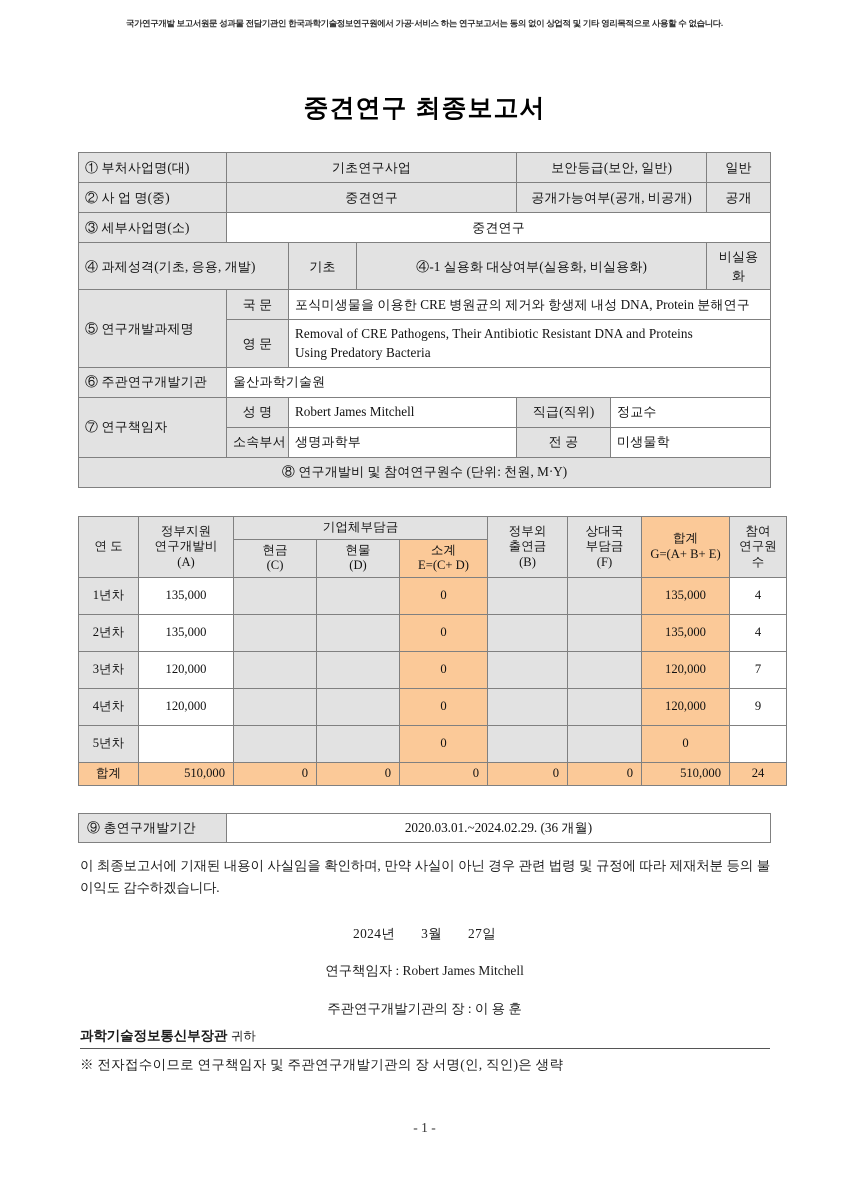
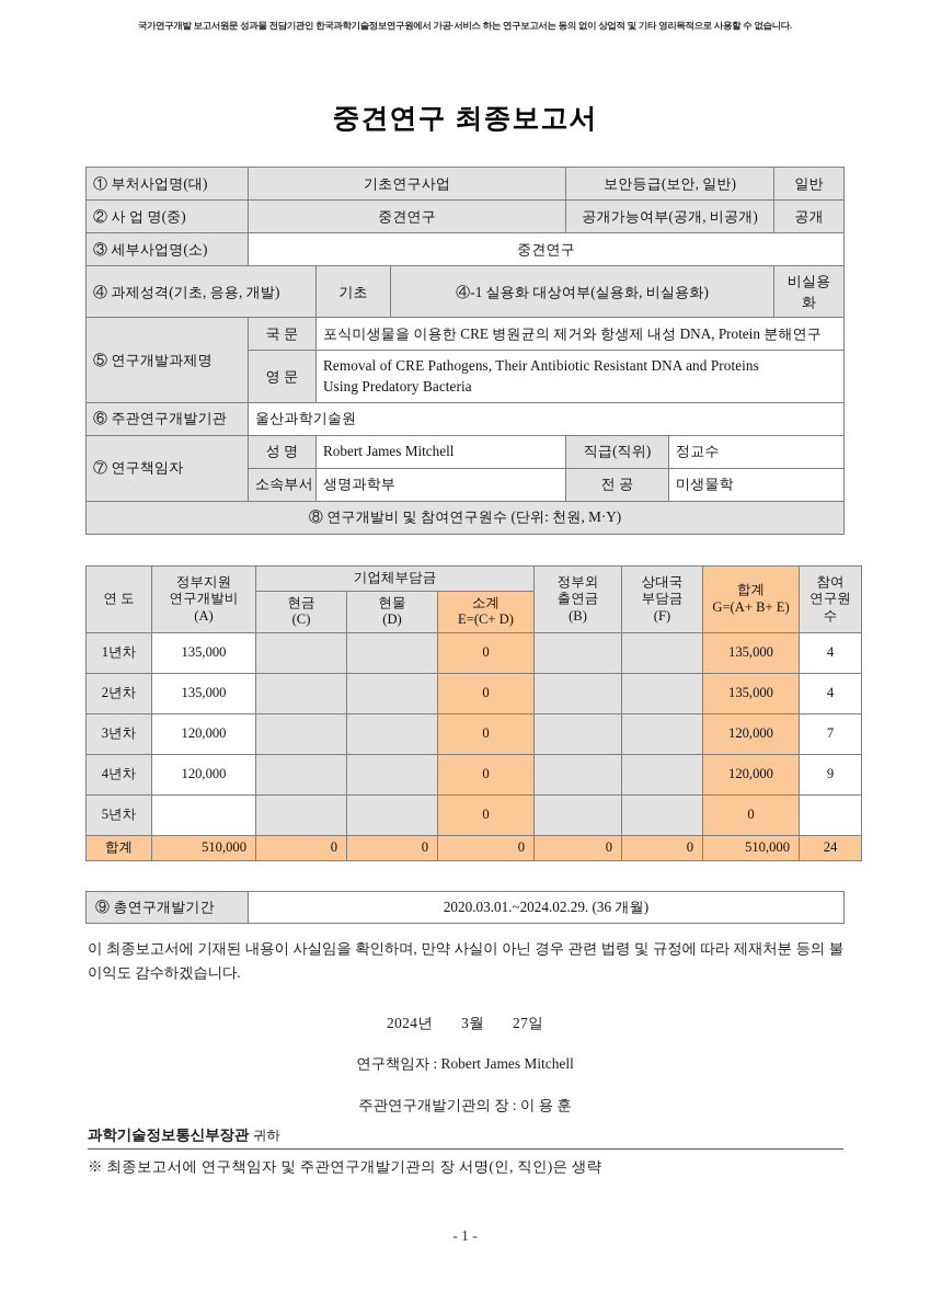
  국가연구개발 보고서원문 성과물 전담기관인 한국과학기술정보연구원에서 가공·서비스 하는 연구보고서는 동의 없이 상업적 및 기타 영리목적으로 사용할 수 없습니다.
  중견연구 최종보고서
  ① 부처사업명(대)	기초연구사업	보안등급(보안, 일반)	일반
  ② 사 업 명(중)	중견연구	공개가능여부(공개, 비공개)	공개
  ③ 세부사업명(소)	중견연구
  ④ 과제성격(기초, 응용, 개발)	기초	④-1 실용화 대상여부(실용화, 비실용화)	비실용화
  ⑤ 연구개발과제명	국 문	포식미생물을 이용한 CRE 병원균의 제거와 항생제 내성 DNA, Protein 분해연구
  영 문	Removal of CRE Pathogens, Their Antibiotic Resistant DNA and Proteins Using Predatory Bacteria
  ⑥ 주관연구개발기관	울산과학기술원
  ⑦ 연구책임자	성 명	Robert James Mitchell	직급(직위)	정교수
  소속부서	생명과학부	전 공	미생물학
  ⑧ 연구개발비 및 참여연구원수 (단위: 천원, M·Y)
  연 도	정부지원 연구개발비 (A)	기업체부담금	정부외 출연금 (B)	상대국 부담금 (F)	합계 G=(A+ B+ E)	참여 연구원수
  현금 (C)	현물 (D)	소계 E=(C+ D)
  1년차	135,000			0			135,000	4
  2년차	135,000			0			135,000	4
  3년차	120,000			0			120,000	7
  4년차	120,000			0			120,000	9
  5년차				0			0
  합계	510,000	0	0	0	0	0	510,000	24
  ⑨ 총연구개발기간	2020.03.01.~2024.02.29. (36 개월)
  이 최종보고서에 기재된 내용이 사실임을 확인하며, 만약 사실이 아닌 경우 관련 법령 및 규정에 따라 제재처분 등의 불이익도 감수하겠습니다.
  2024년 3월 27일
  연구책임자 : Robert James Mitchell
  주관연구개발기관의 장 : 이 용 훈
  과학기술정보통신부장관 귀하
- ※ 전자접수이므로 연구책임자 및 주관연구개발기관의 장 서명(인, 직인)은 생략
+ ※ 최종보고서에 연구책임자 및 주관연구개발기관의 장 서명(인, 직인)은 생략
  - 1 -
